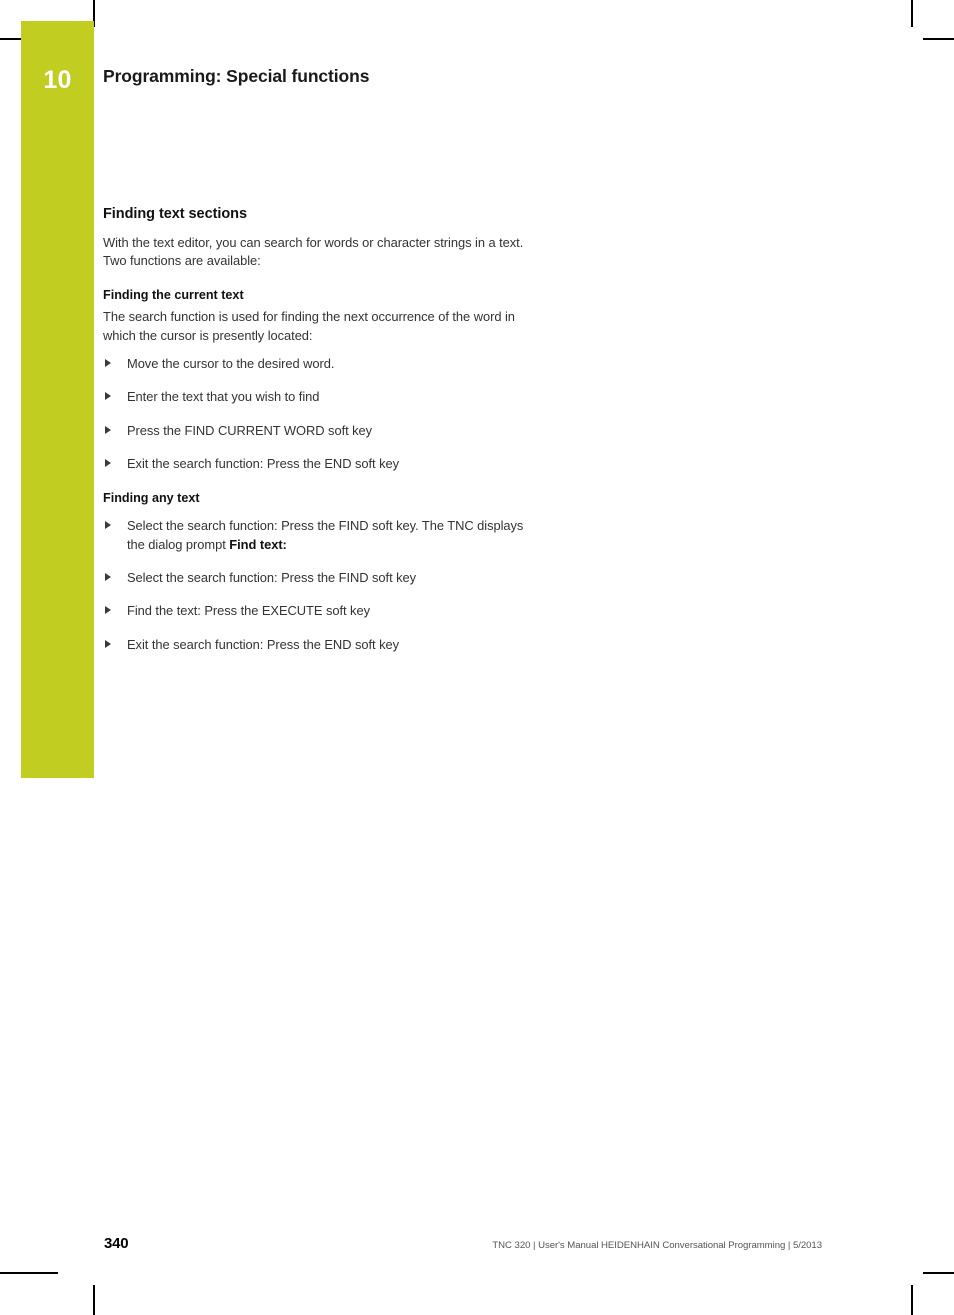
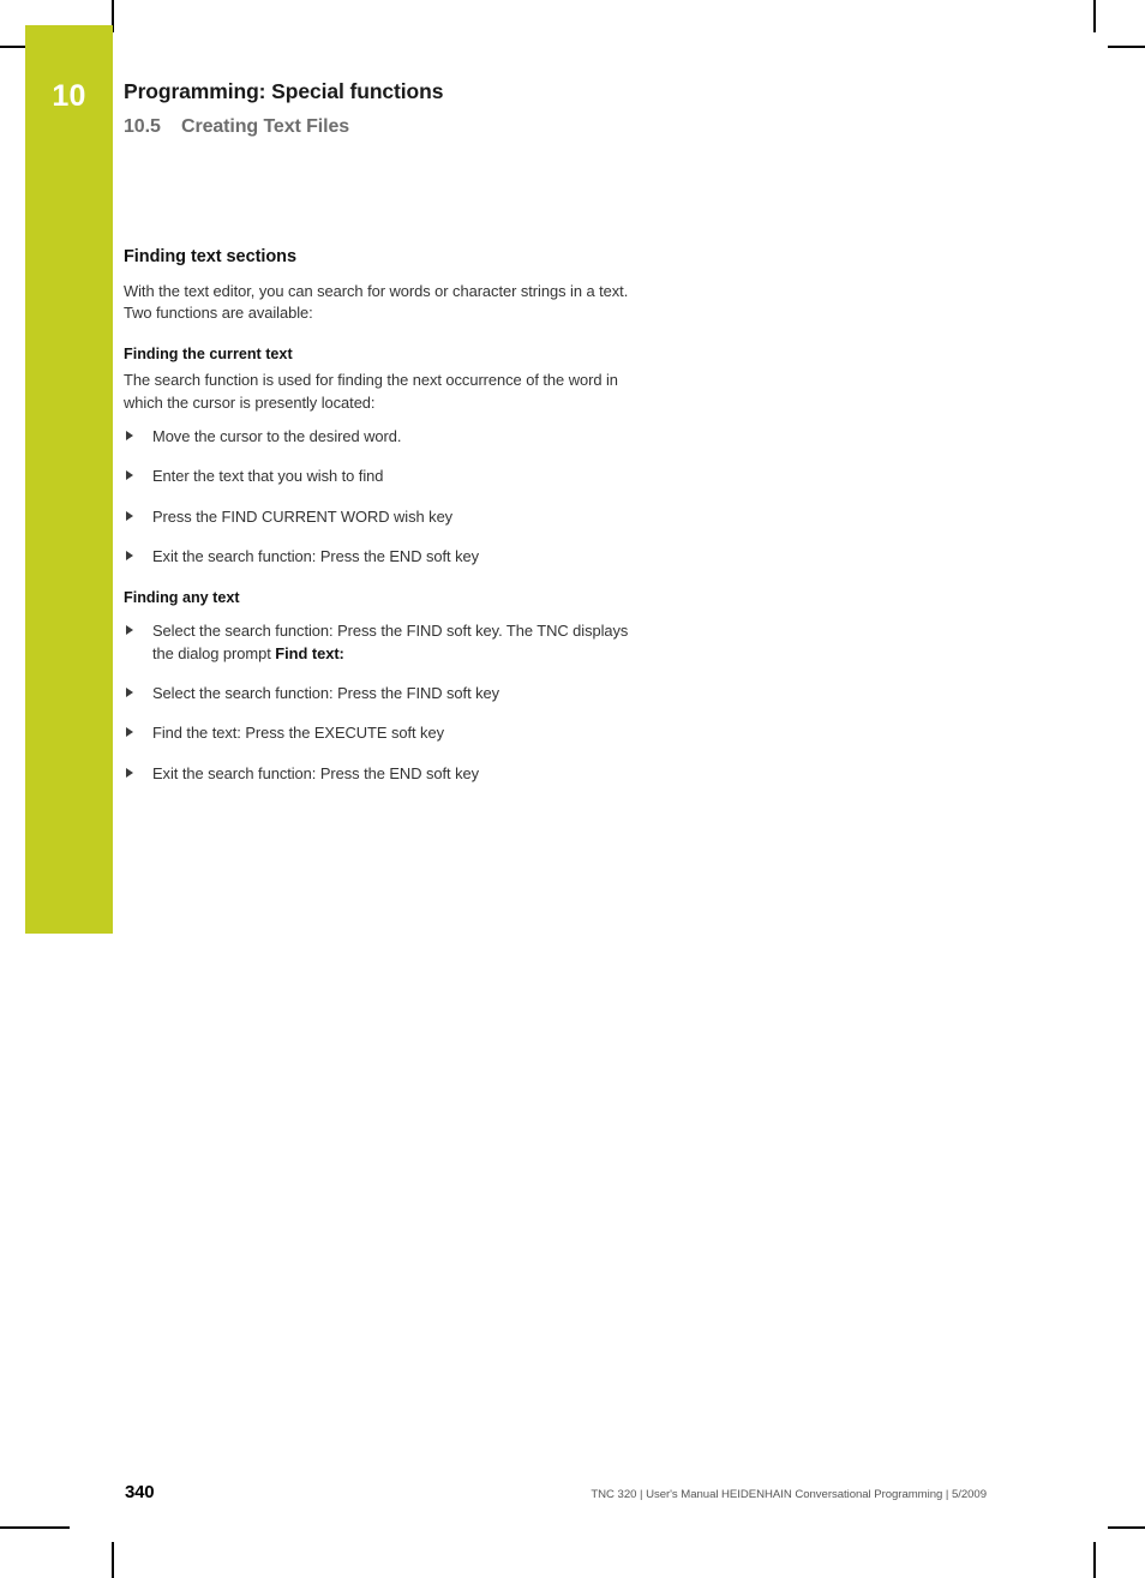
  10
  Programming: Special functions
+ 10.5
+ Creating Text Files
  Finding text sections
  With the text editor, you can search for words or character strings in a text. Two functions are available:
  Finding the current text
  The search function is used for finding the next occurrence of the word in which the cursor is presently located:
  Move the cursor to the desired word.
  Enter the text that you wish to find
- Press the FIND CURRENT WORD soft key
+ Press the FIND CURRENT WORD wish key
  Exit the search function: Press the END soft key
  Finding any text
  Select the search function: Press the FIND soft key. The TNC displays the dialog prompt Find text:
  Select the search function: Press the FIND soft key
  Find the text: Press the EXECUTE soft key
  Exit the search function: Press the END soft key
  340
- TNC 320 | User's Manual HEIDENHAIN Conversational Programming | 5/2013
+ TNC 320 | User's Manual HEIDENHAIN Conversational Programming | 5/2009
